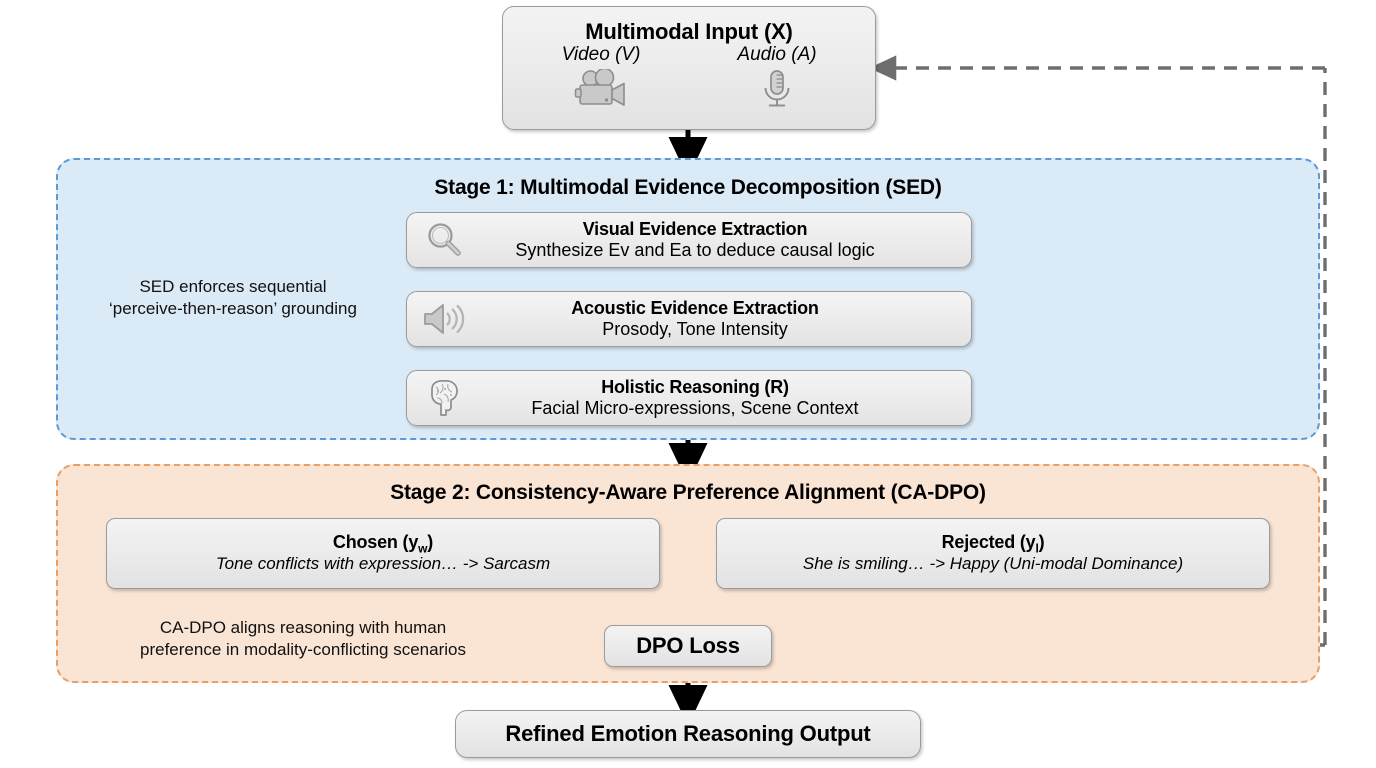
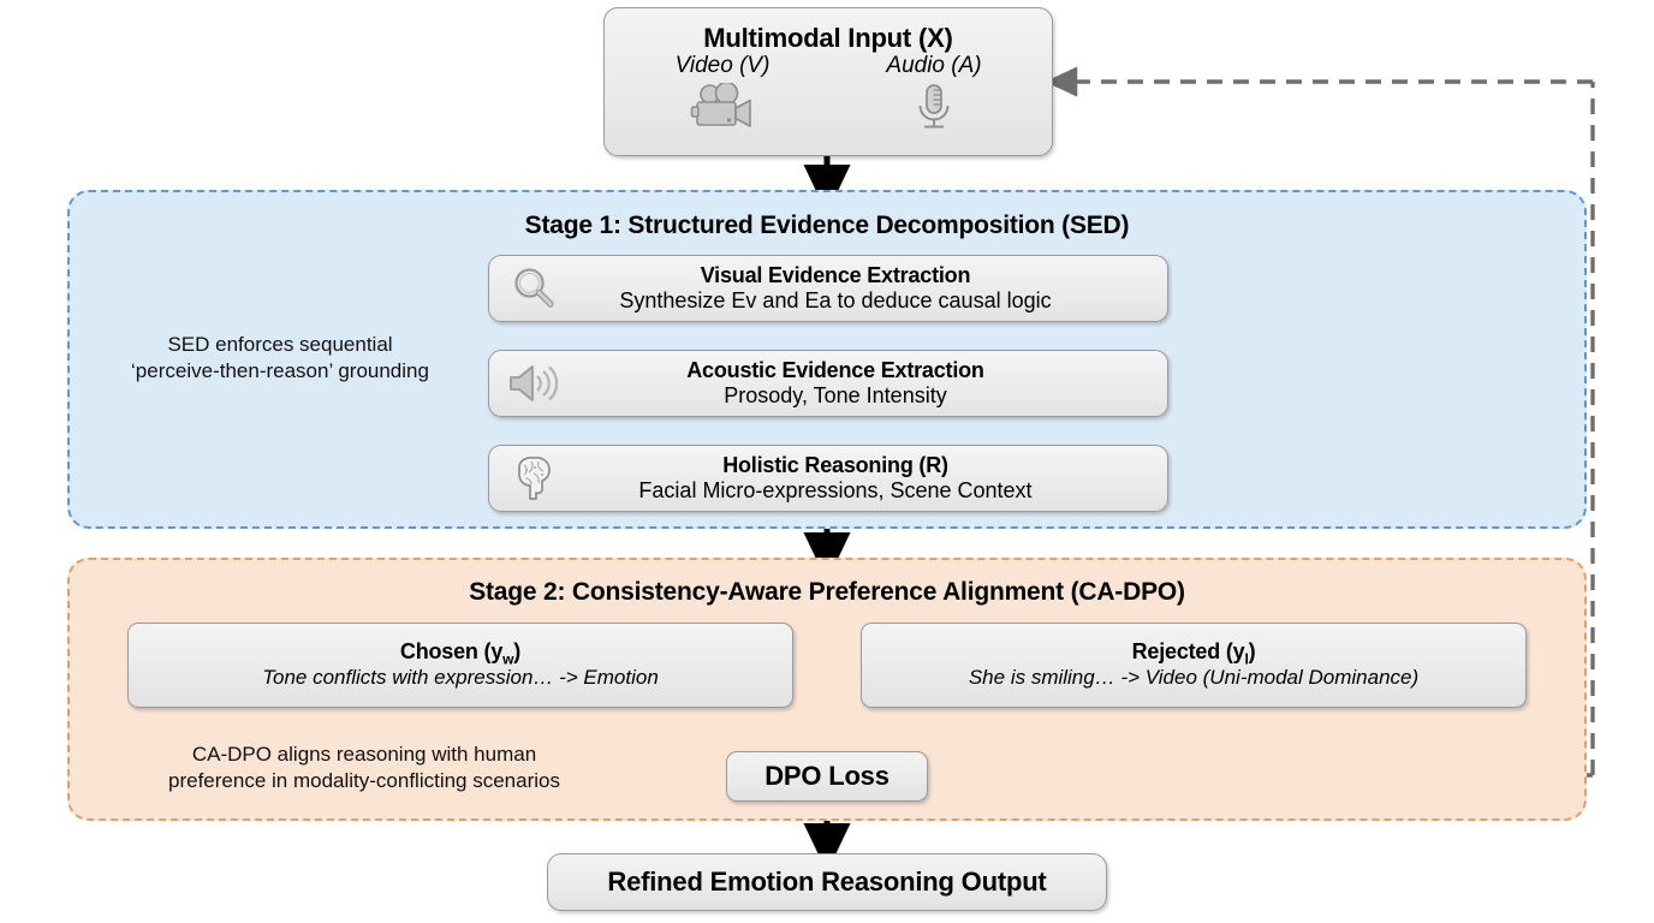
  Multimodal Input (X)
  Video (V)
  Audio (A)
- Stage 1: Multimodal Evidence Decomposition (SED)
+ Stage 1: Structured Evidence Decomposition (SED)
  SED enforces sequential
  ‘perceive-then-reason’ grounding
  Visual Evidence Extraction
  Synthesize Ev and Ea to deduce causal logic
  Acoustic Evidence Extraction
  Prosody, Tone Intensity
  Holistic Reasoning (R)
  Facial Micro-expressions, Scene Context
  Stage 2: Consistency-Aware Preference Alignment (CA-DPO)
  CA-DPO aligns reasoning with human
  preference in modality-conflicting scenarios
  Chosen (yw)
- Tone conflicts with expression… -> Sarcasm
+ Tone conflicts with expression… -> Emotion
  Rejected (yl)
- She is smiling… -> Happy (Uni-modal Dominance)
+ She is smiling… -> Video (Uni-modal Dominance)
  DPO Loss
  Refined Emotion Reasoning Output
